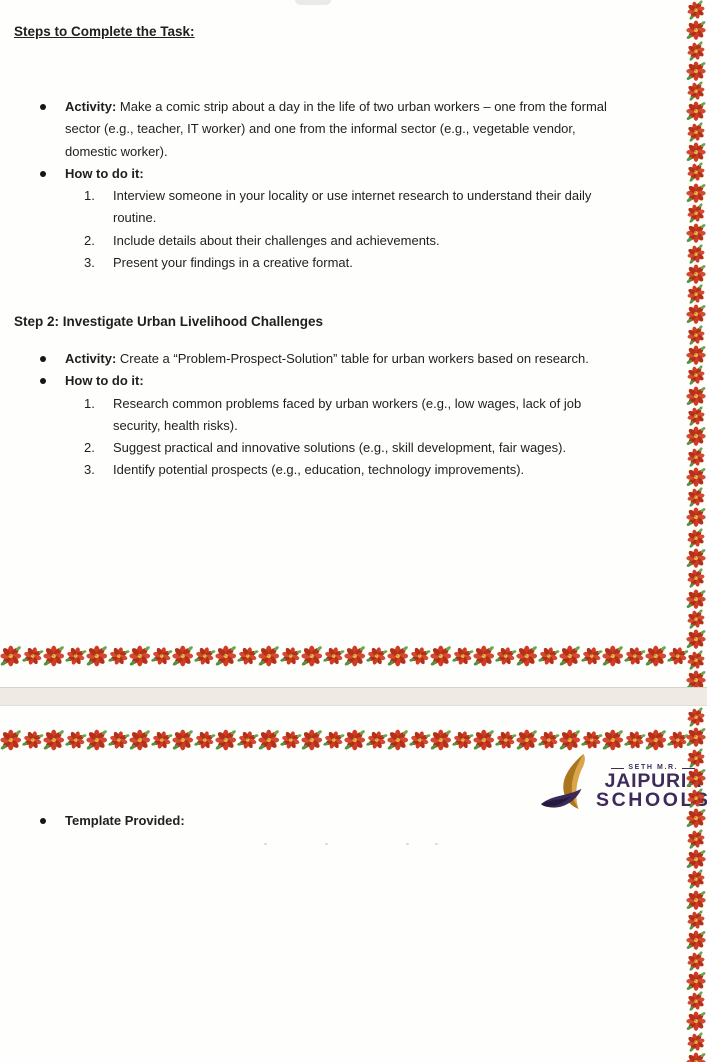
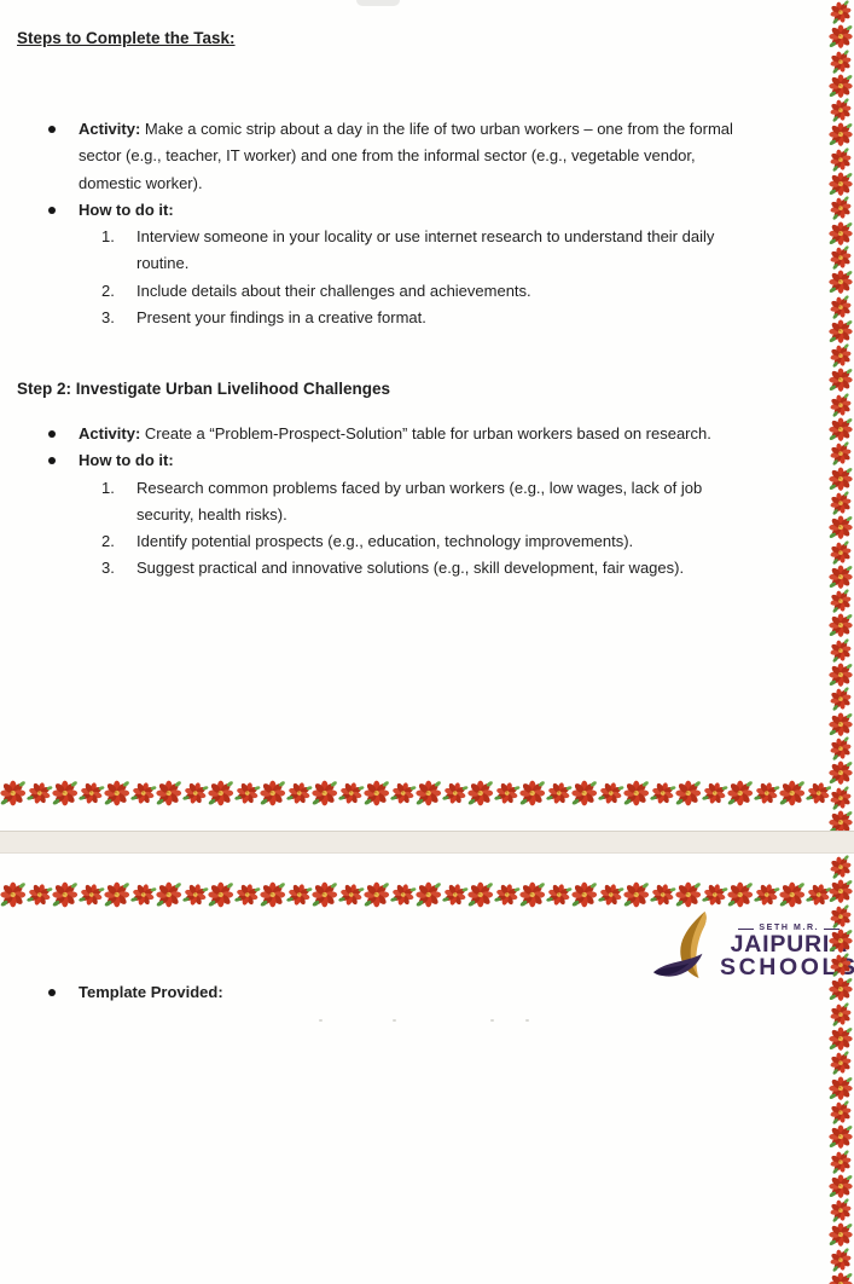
  Steps to Complete the Task:
  Activity: Make a comic strip about a day in the life of two urban workers – one from the formal
  sector (e.g., teacher, IT worker) and one from the informal sector (e.g., vegetable vendor,
  domestic worker).
  How to do it:
  1.
  Interview someone in your locality or use internet research to understand their daily
  routine.
  2.
  Include details about their challenges and achievements.
  3.
  Present your findings in a creative format.
  Step 2: Investigate Urban Livelihood Challenges
  Activity: Create a “Problem-Prospect-Solution” table for urban workers based on research.
  How to do it:
  1.
  Research common problems faced by urban workers (e.g., low wages, lack of job
  security, health risks).
  2.
- Suggest practical and innovative solutions (e.g., skill development, fair wages).
+ Identify potential prospects (e.g., education, technology improvements).
  3.
- Identify potential prospects (e.g., education, technology improvements).
+ Suggest practical and innovative solutions (e.g., skill development, fair wages).
  JAIPURI
  SCHOO
  Template Provided:
